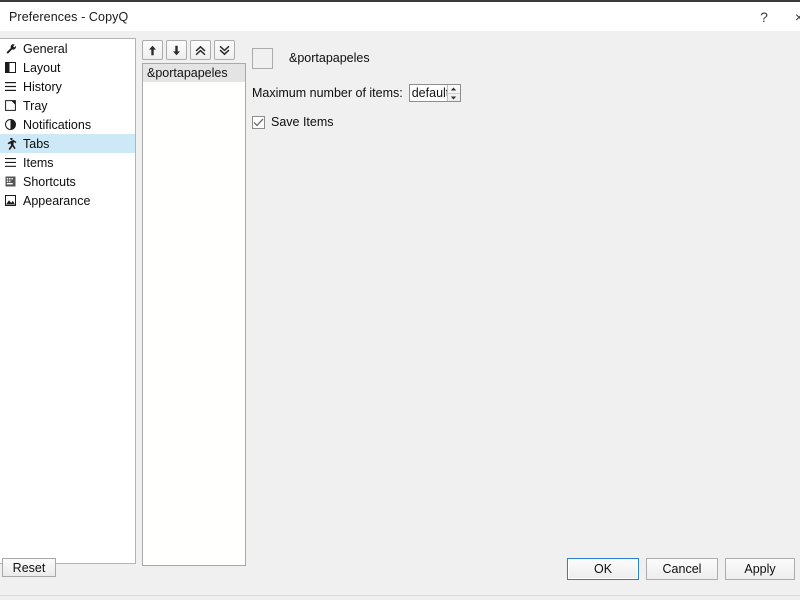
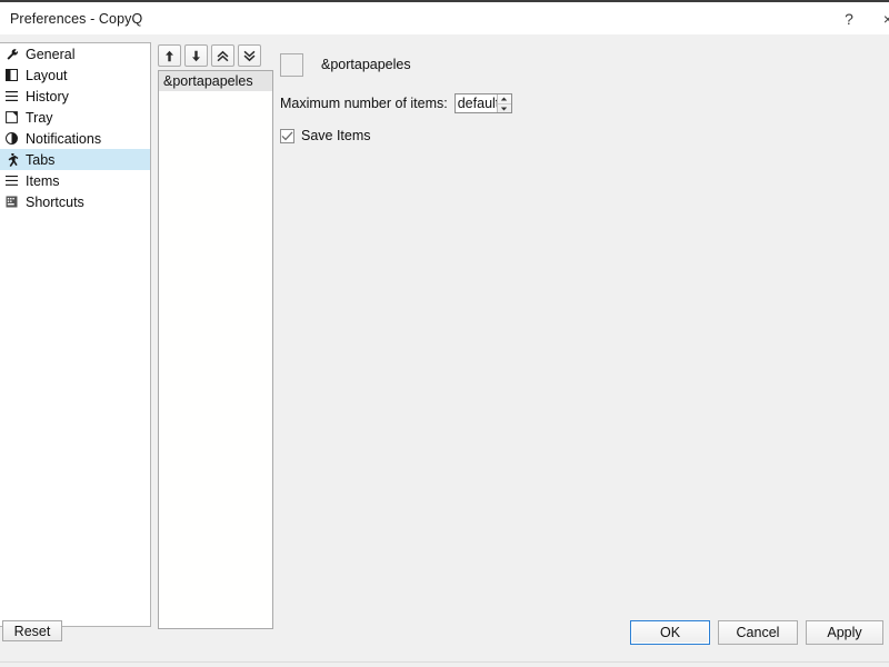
  Preferences - CopyQ
  ?
  ×
  General
  Layout
  History
  Tray
  Notifications
  Tabs
  Items
  Shortcuts
- Appearance
  &portapapeles
  &portapapeles
  Maximum number of items:
  defaul
  Save Items
  Reset
  OK
  Cancel
  Apply
